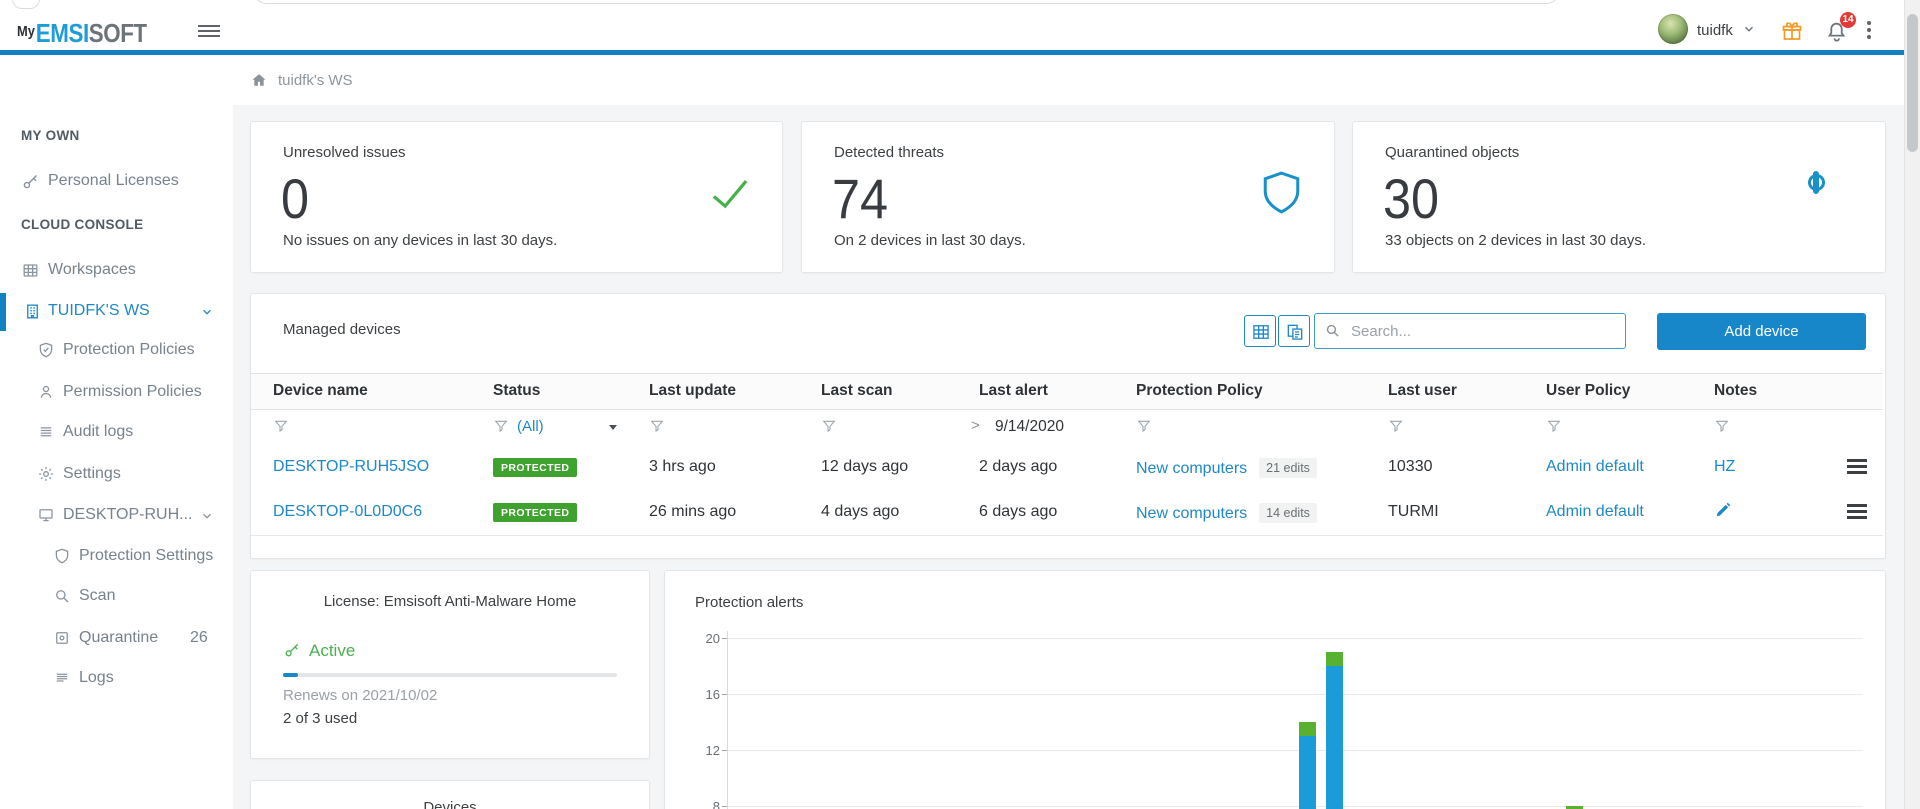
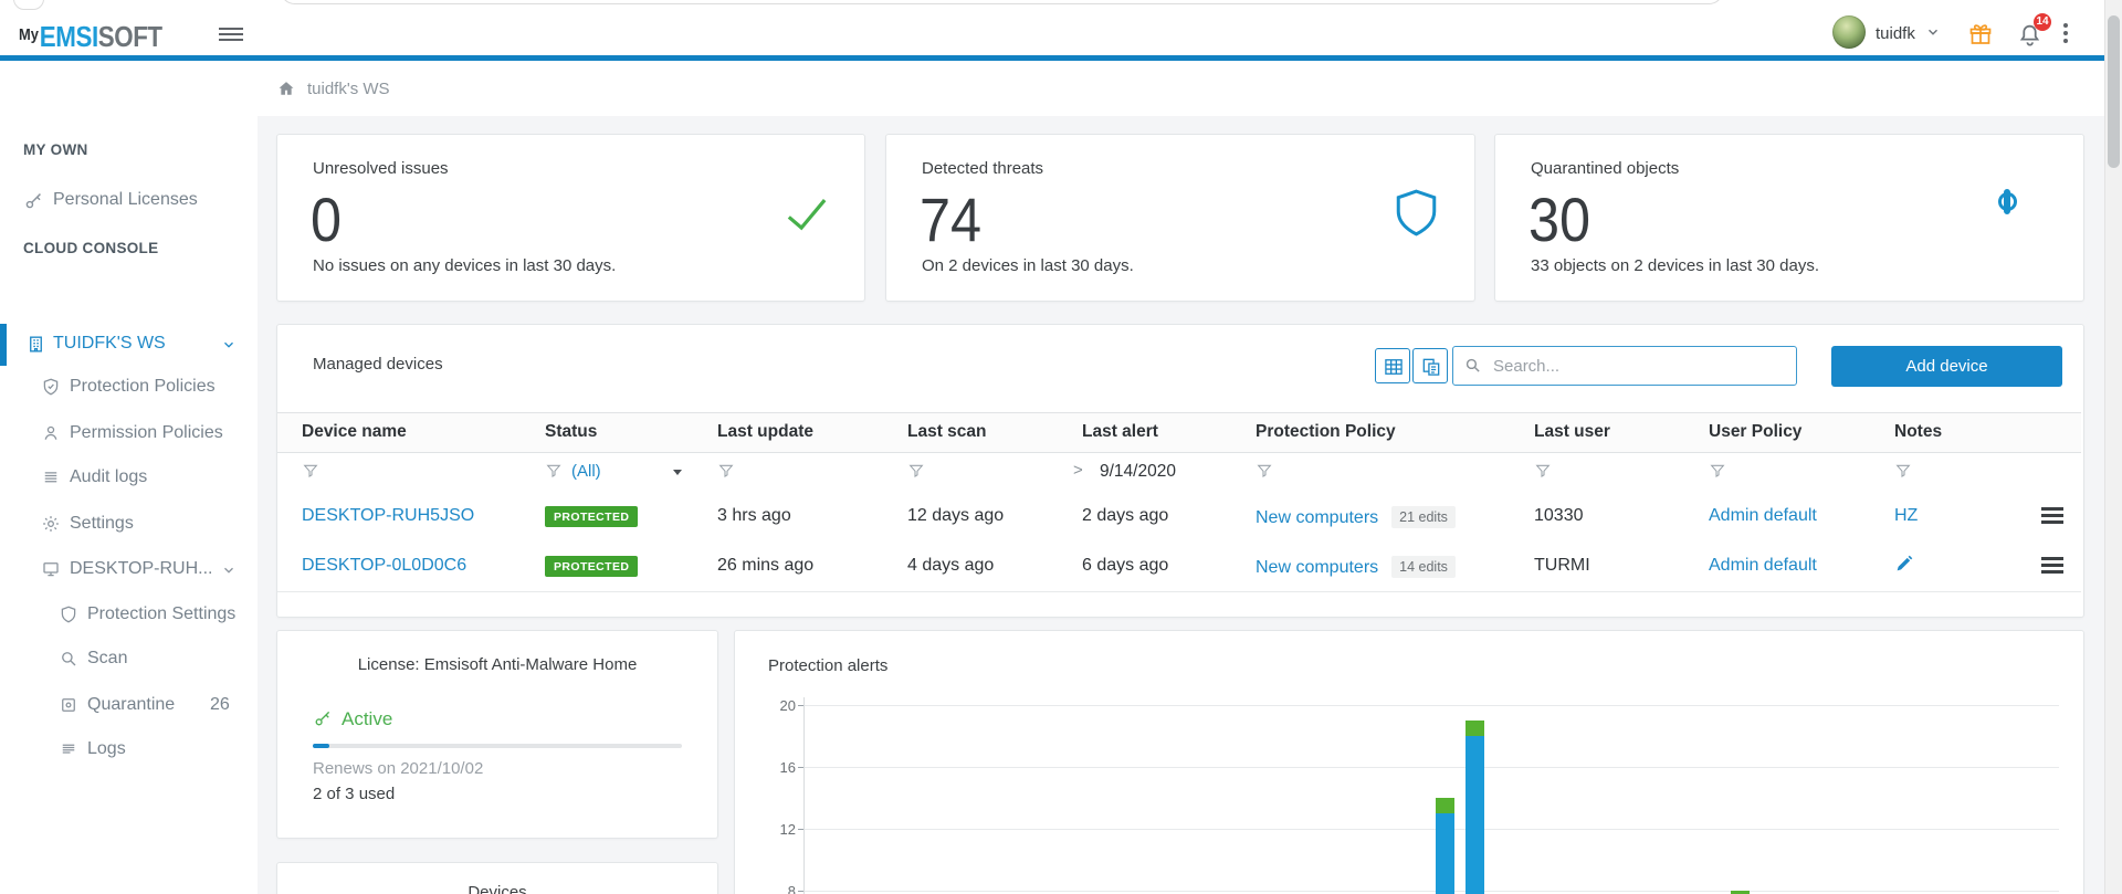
  MyEMSISOFT
  tuidfk
  14
  MY OWN
  Personal Licenses
  CLOUD CONSOLE
- Workspaces
  TUIDFK'S WS
  Protection Policies
  Permission Policies
  Audit logs
  Settings
  DESKTOP-RUH...
  Protection Settings
  Scan
  Quarantine
  26
  Logs
  tuidfk's WS
  Unresolved issues
  0
  No issues on any devices in last 30 days.
  Detected threats
  74
  On 2 devices in last 30 days.
  Quarantined objects
  30
  33 objects on 2 devices in last 30 days.
  Managed devices
  Search...
  Add device
  Device name
  Status
  Last update
  Last scan
  Last alert
  Protection Policy
  Last user
  User Policy
  Notes
  (All)
  >
  9/14/2020
  DESKTOP-RUH5JSO
  PROTECTED
  3 hrs ago
  12 days ago
  2 days ago
  New computers 21 edits
  10330
  Admin default
  HZ
  DESKTOP-0L0D0C6
  PROTECTED
  26 mins ago
  4 days ago
  6 days ago
  New computers 14 edits
  TURMI
  Admin default
  License: Emsisoft Anti-Malware Home
  Active
  Renews on 2021/10/02
  2 of 3 used
  Devices
  Protection alerts
  20
  16
  12
  8
